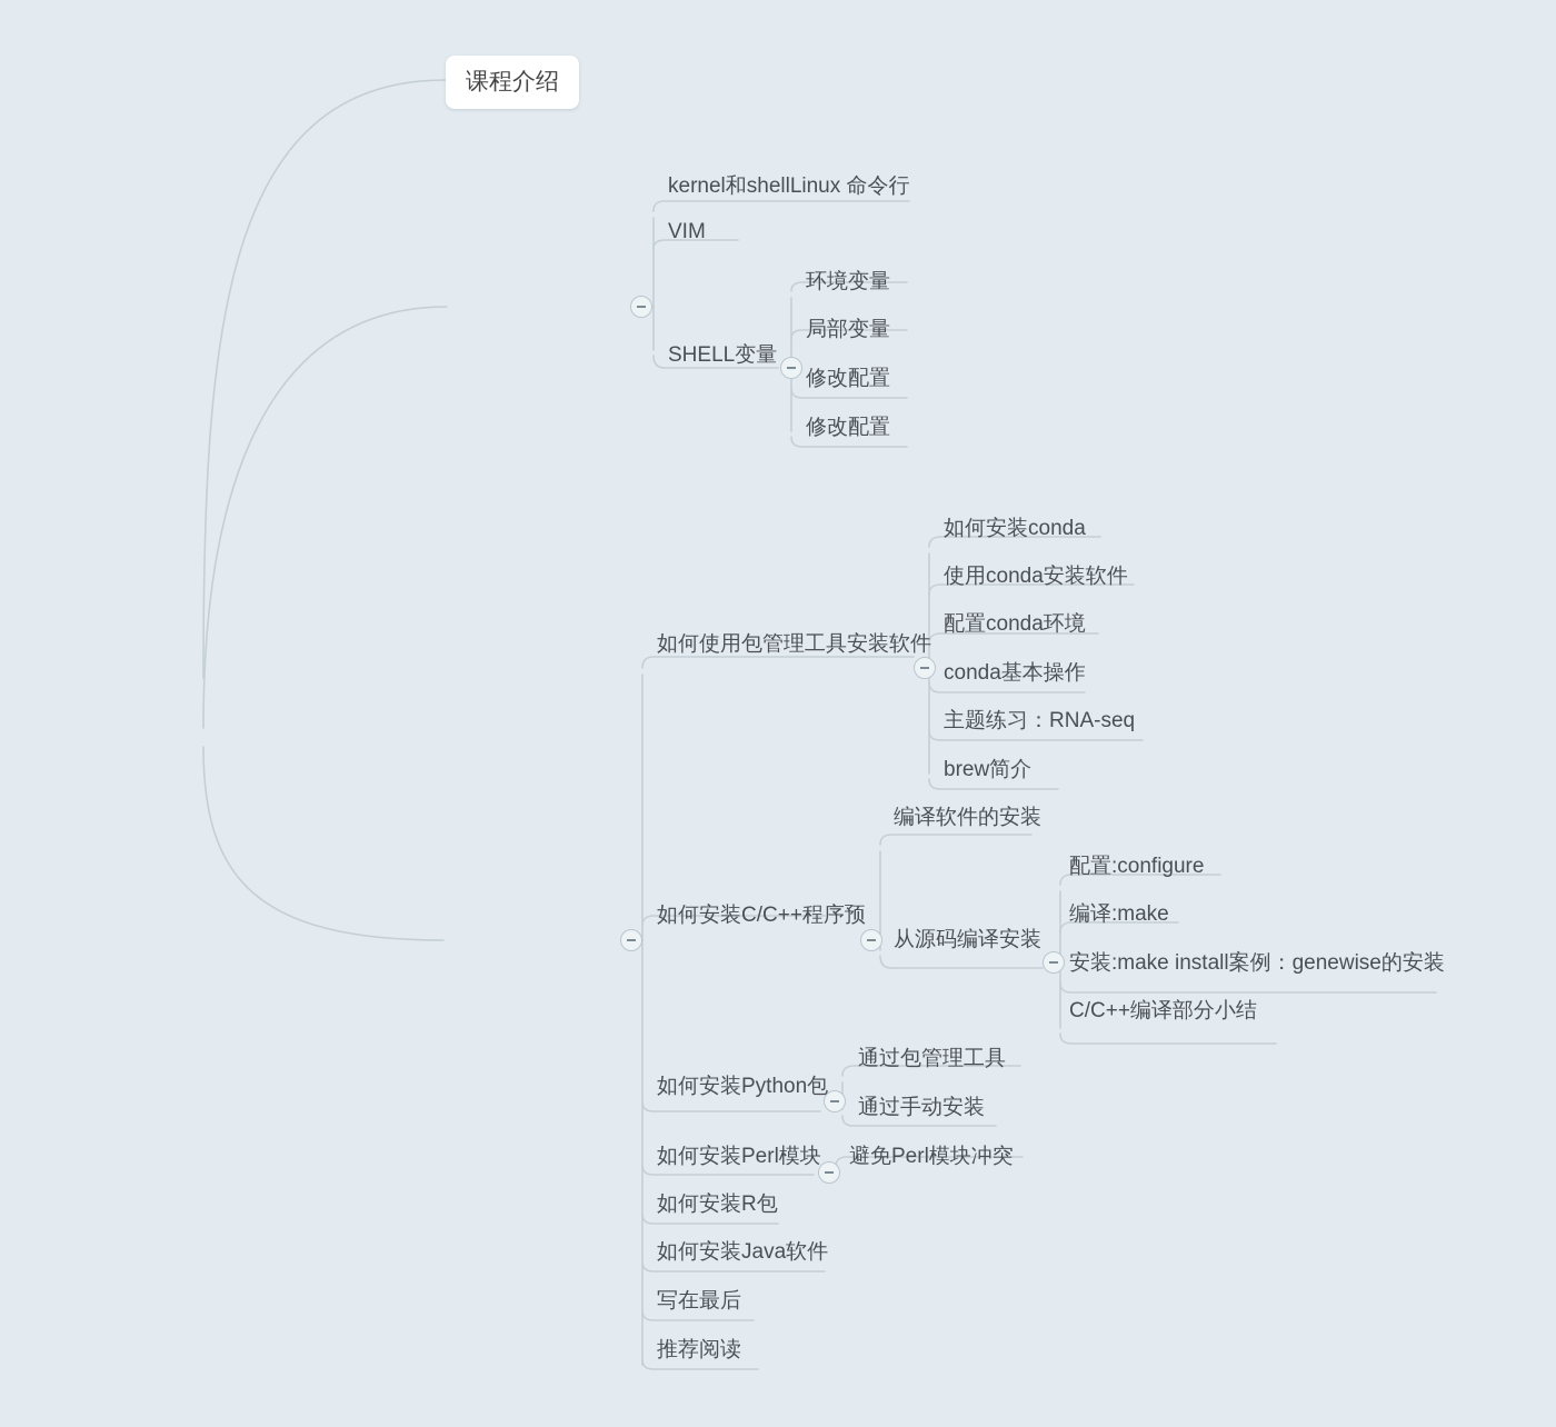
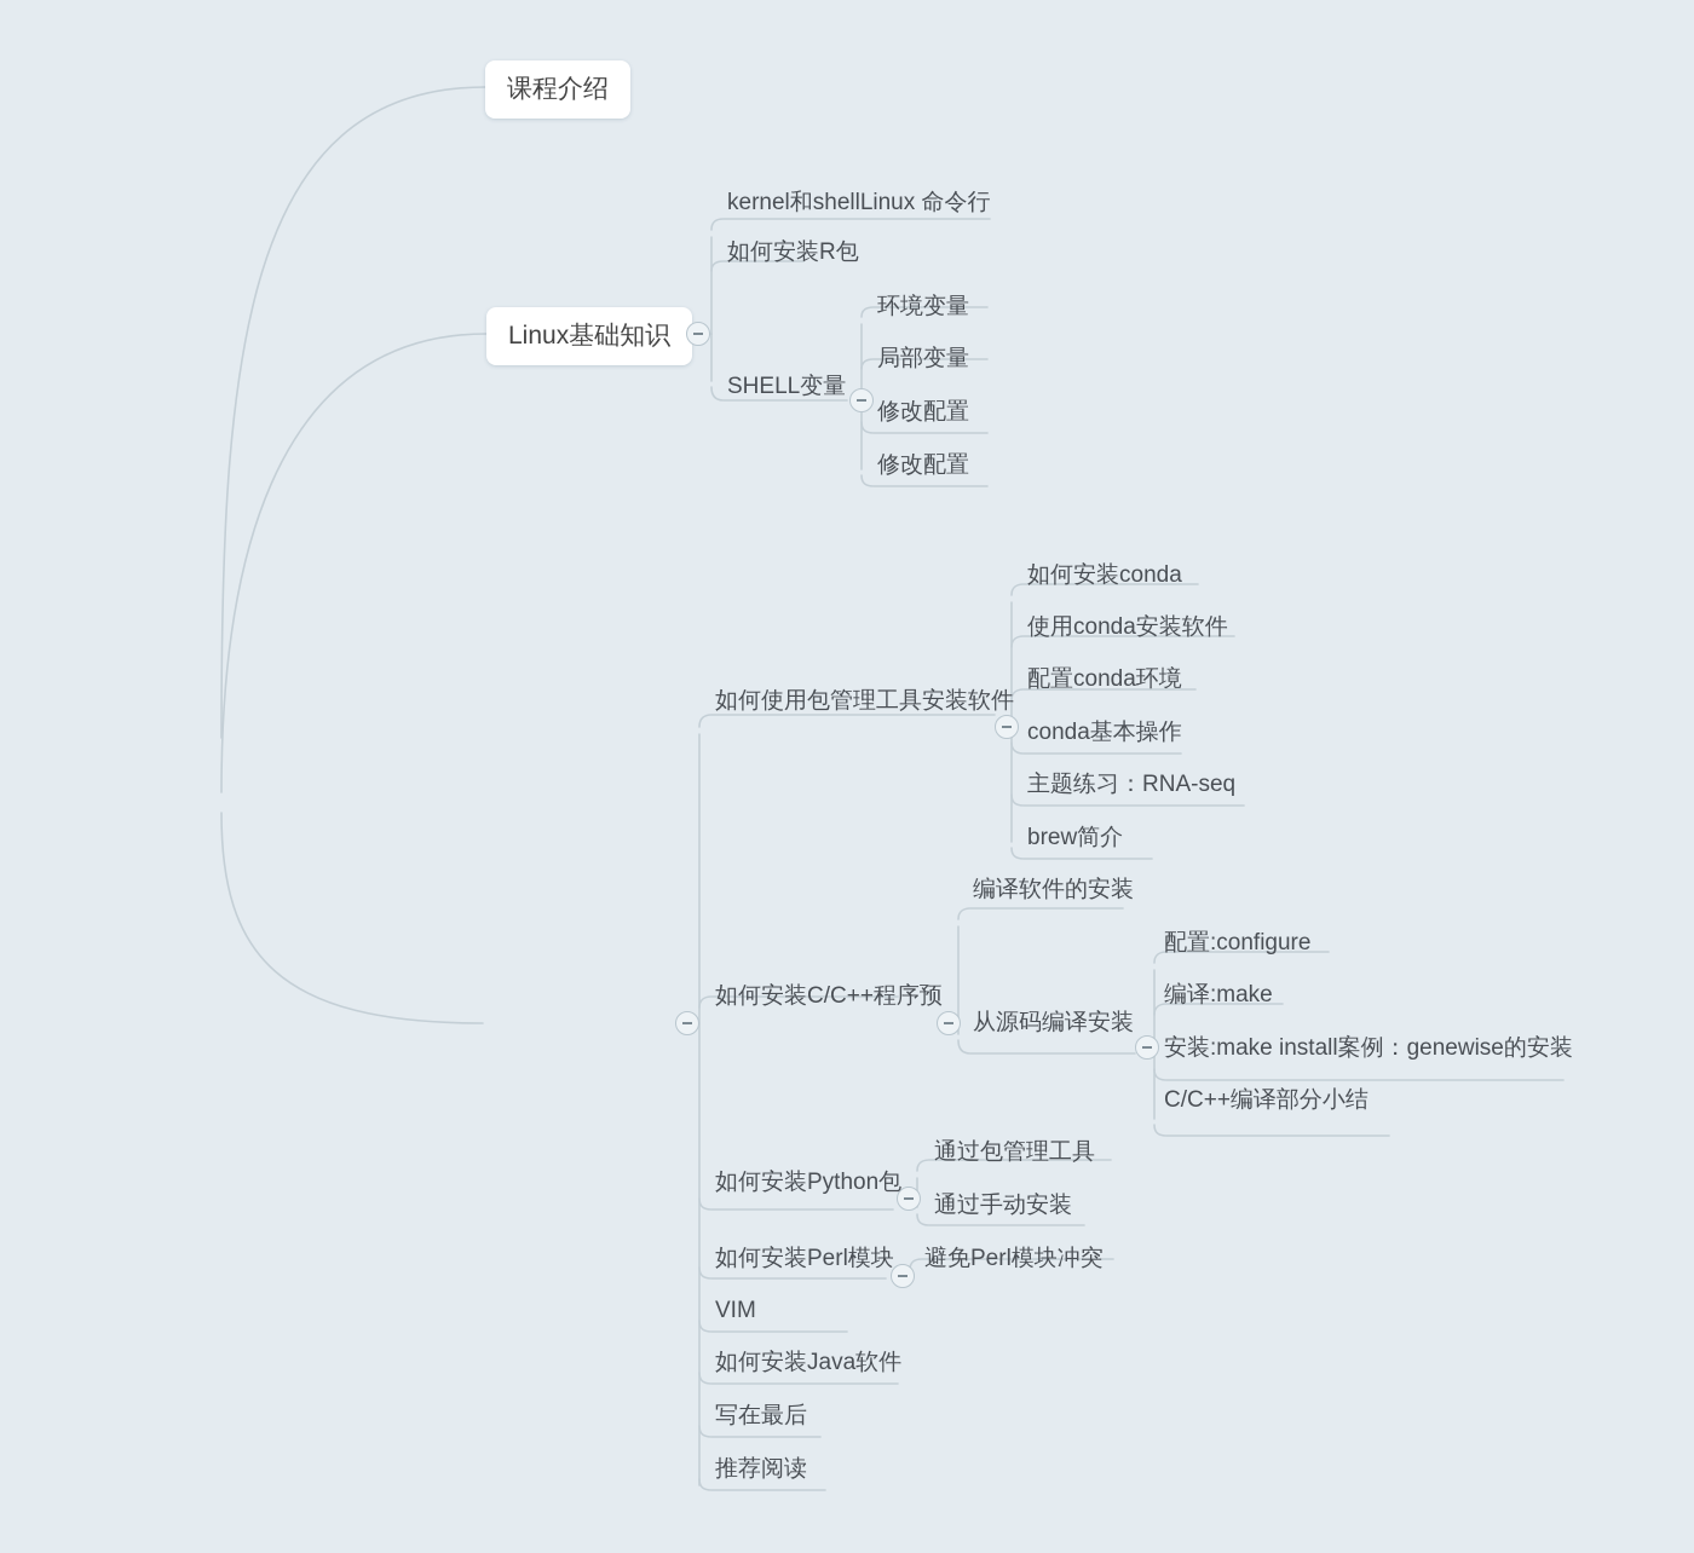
  课程介绍
+ Linux基础知识
  kernel和shellLinux 命令行
- VIM
+ 如何安装R包
  SHELL变量
  环境变量
  局部变量
  修改配置
  修改配置
  如何使用包管理工具安装软件
  如何安装C/C++程序预
  如何安装Python包
  如何安装Perl模块
- 如何安装R包
+ VIM
  如何安装Java软件
  写在最后
  推荐阅读
  如何安装conda
  使用conda安装软件
  配置conda环境
  conda基本操作
  主题练习：RNA-seq
  brew简介
  编译软件的安装
  从源码编译安装
  配置:configure
  编译:make
  安装:make install案例：genewise的安装
  C/C++编译部分小结
  通过包管理工具
  通过手动安装
  避免Perl模块冲突
